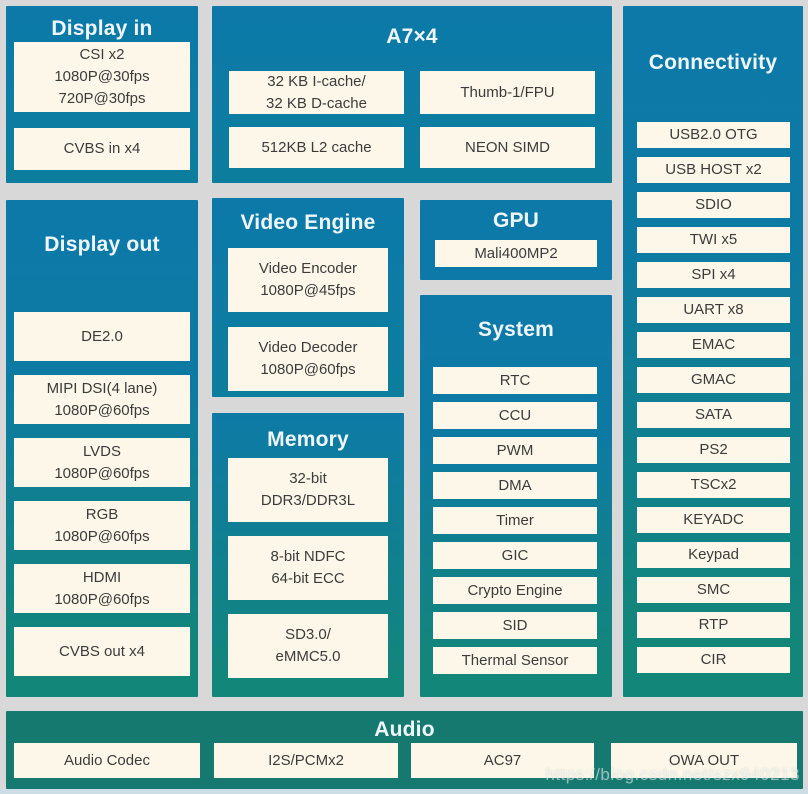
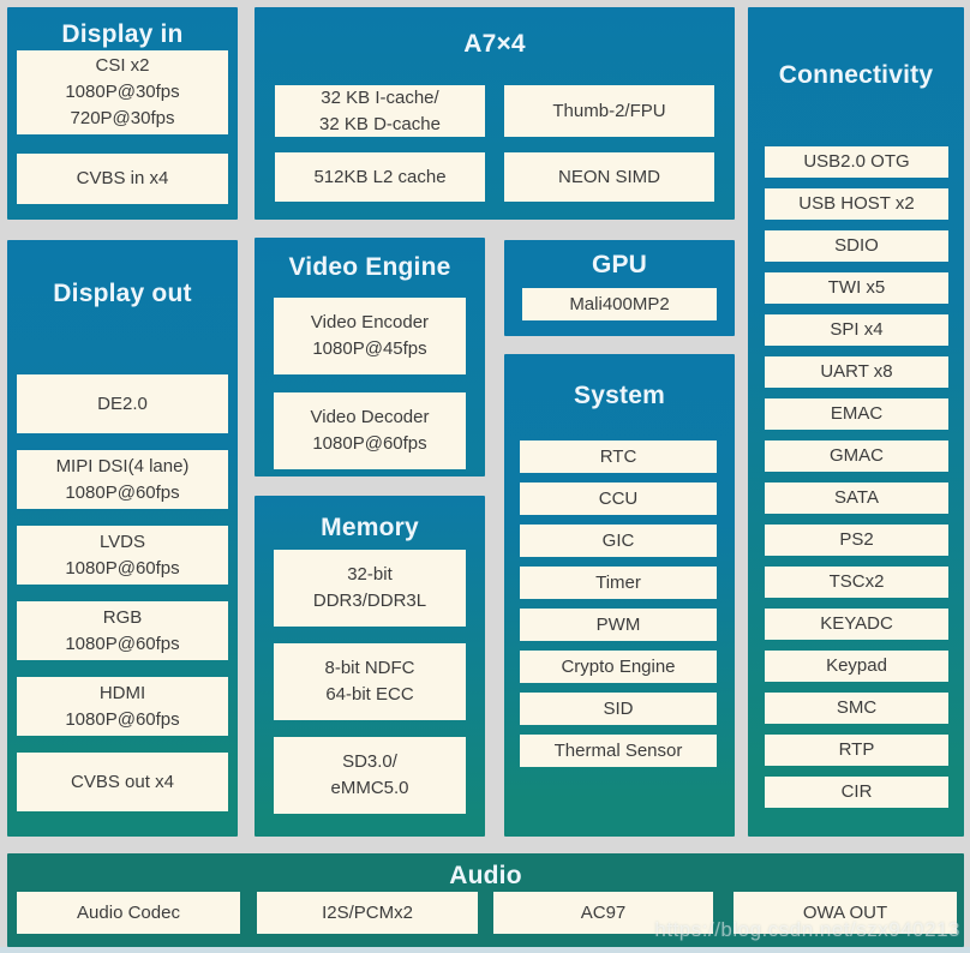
  Display in
  CSI x2
  1080P@30fps
  720P@30fps
  CVBS in x4
  A7×4
  32 KB I-cache/
  32 KB D-cache
- Thumb-1/FPU
+ Thumb-2/FPU
  512KB L2 cache
  NEON SIMD
  Connectivity
  USB2.0 OTG
  USB HOST x2
  SDIO
  TWI x5
  SPI x4
  UART x8
  EMAC
  GMAC
  SATA
  PS2
  TSCx2
  KEYADC
  Keypad
  SMC
  RTP
  CIR
  Display out
  DE2.0
  MIPI DSI(4 lane)
  1080P@60fps
  LVDS
  1080P@60fps
  RGB
  1080P@60fps
  HDMI
  1080P@60fps
  CVBS out x4
  Video Engine
  Video Encoder
  1080P@45fps
  Video Decoder
  1080P@60fps
  Memory
  32-bit
  DDR3/DDR3L
  8-bit NDFC
  64-bit ECC
  SD3.0/
  eMMC5.0
  GPU
  Mali400MP2
  System
  RTC
  CCU
- PWM
+ GIC
- DMA
  Timer
- GIC
+ PWM
  Crypto Engine
  SID
  Thermal Sensor
  Audio
  Audio Codec
  I2S/PCMx2
  AC97
  OWA OUT
  https://blog.csdn.net/szx940213
